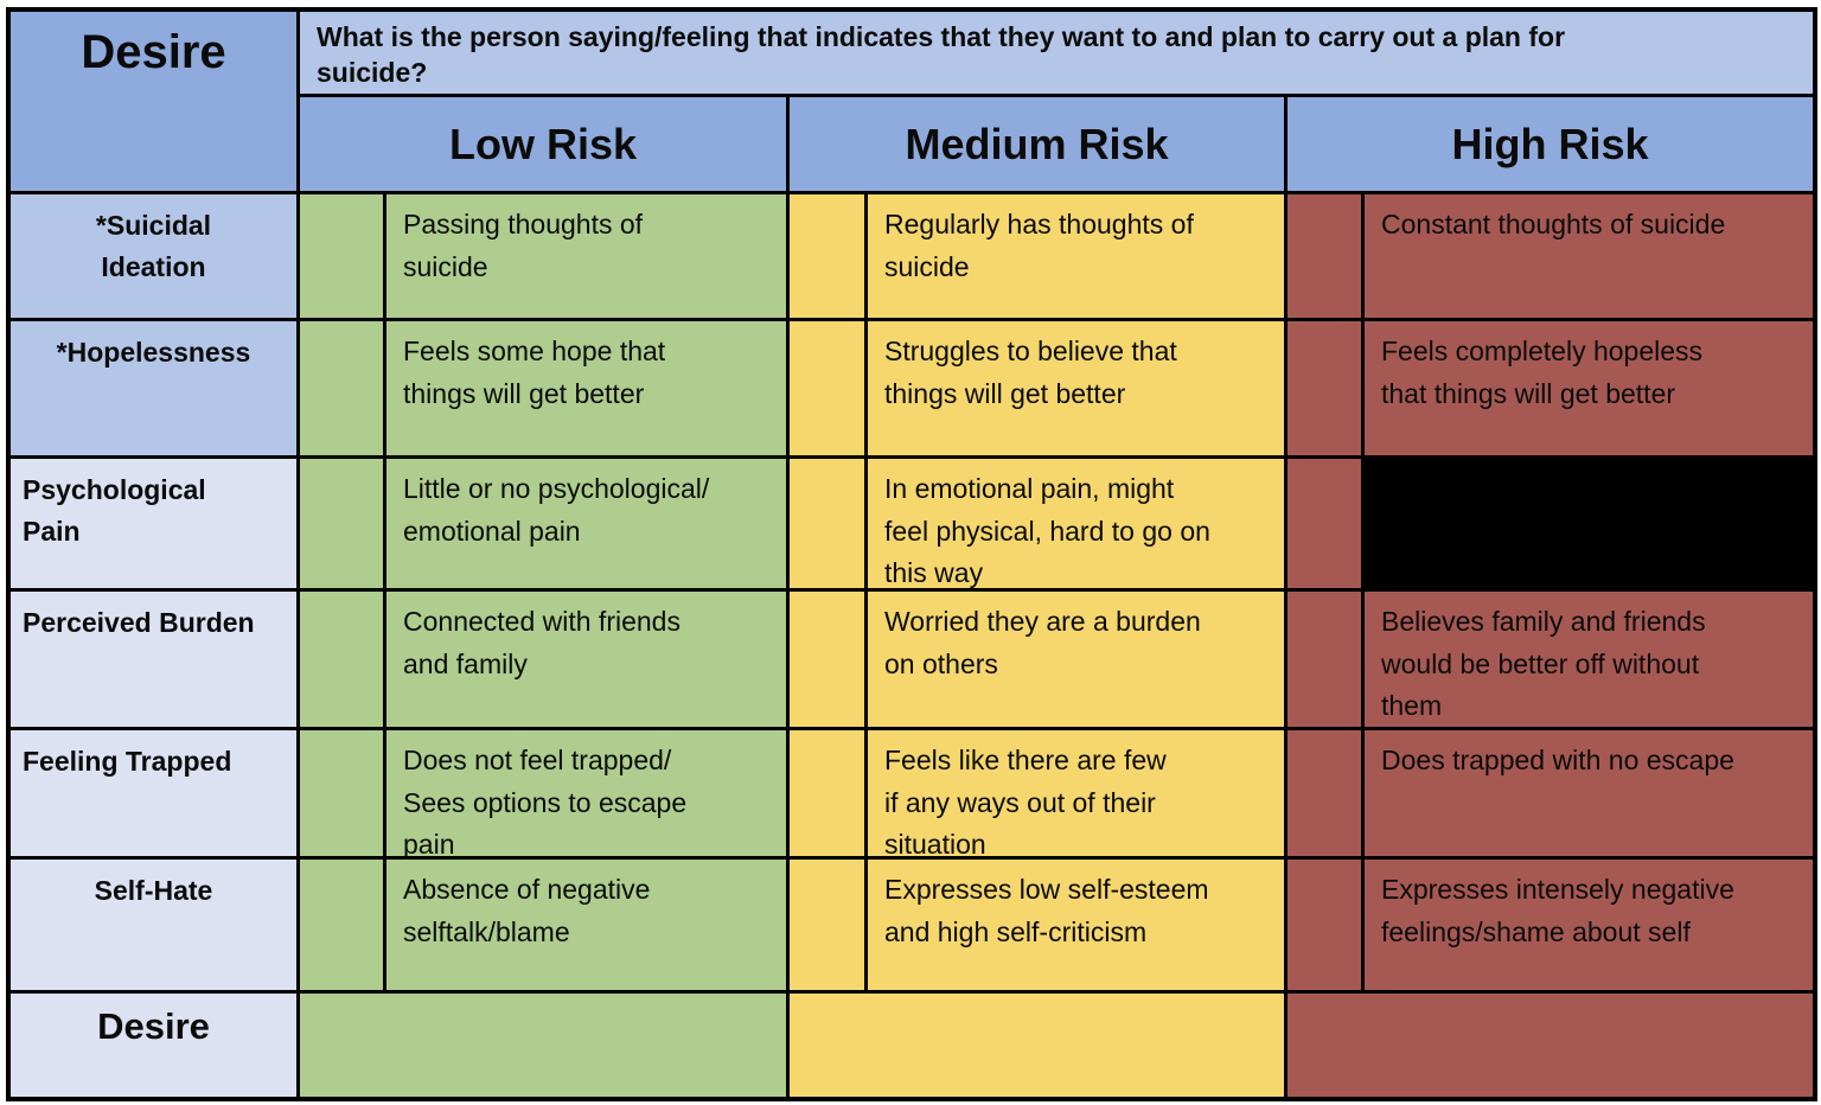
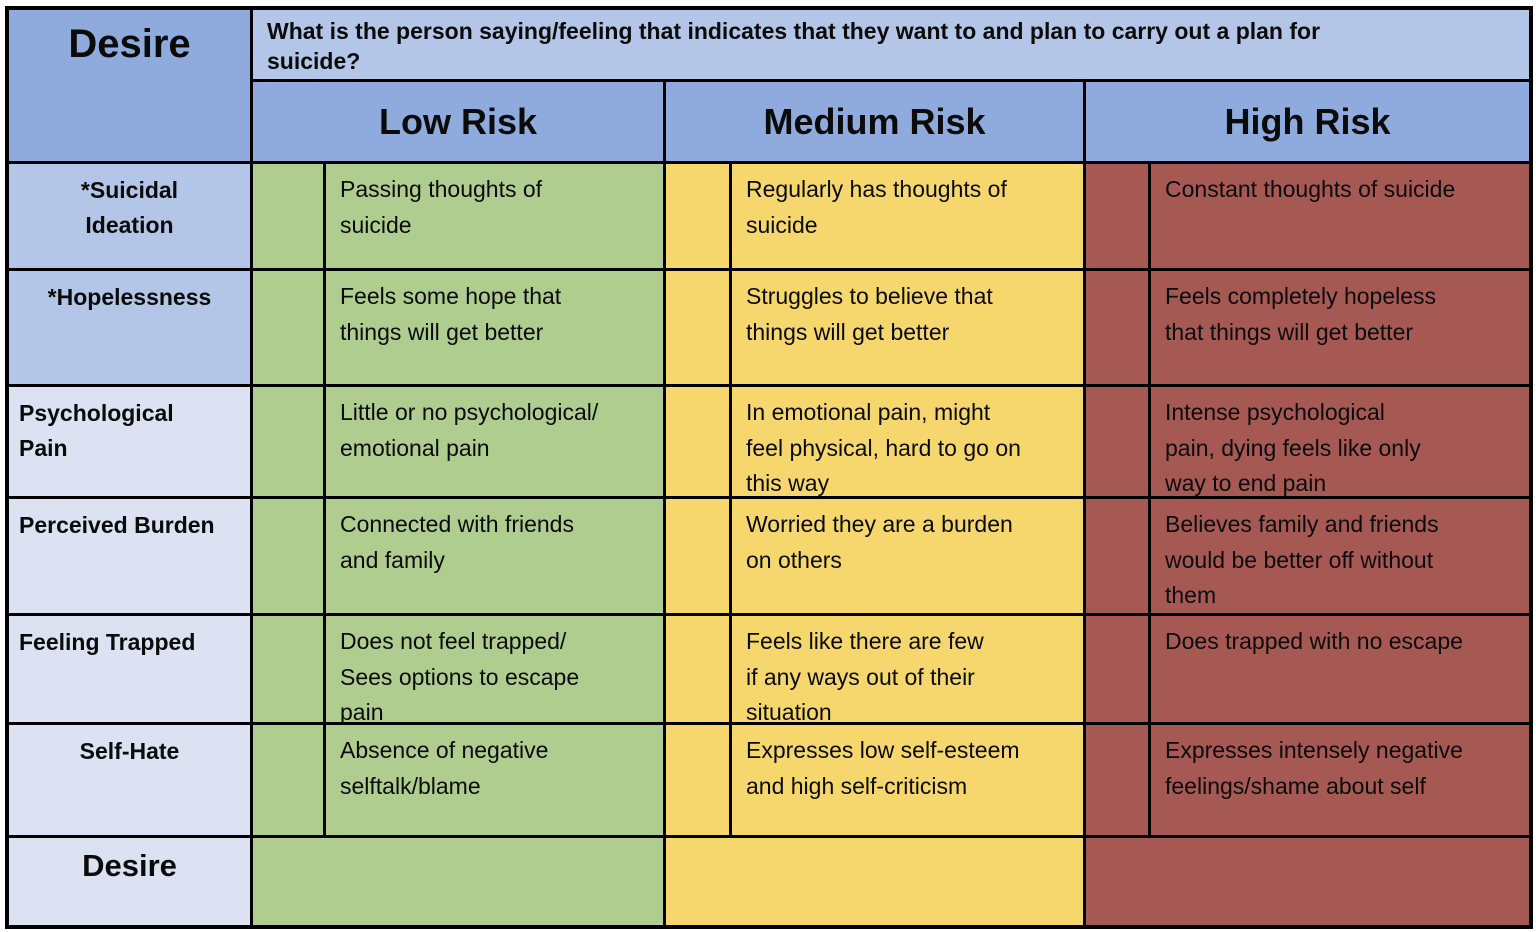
  Desire
  What is the person saying/feeling that indicates that they want to and plan to carry out a plan for
  suicide?
  Low Risk
  Medium Risk
  High Risk
  *Suicidal
  Ideation
  Passing thoughts of
  suicide
  Regularly has thoughts of
  suicide
  Constant thoughts of suicide
  *Hopelessness
  Feels some hope that
  things will get better
  Struggles to believe that
  things will get better
  Feels completely hopeless
  that things will get better
  Psychological
  Pain
  Little or no psychological/
  emotional pain
  In emotional pain, might
  feel physical, hard to go on
  this way
+ Intense psychological
+ pain, dying feels like only
+ way to end pain
  Perceived Burden
  Connected with friends
  and family
  Worried they are a burden
  on others
  Believes family and friends
  would be better off without
  them
  Feeling Trapped
  Does not feel trapped/
  Sees options to escape
  pain
  Feels like there are few
  if any ways out of their
  situation
  Does trapped with no escape
  Self-Hate
  Absence of negative
  selftalk/blame
  Expresses low self-esteem
  and high self-criticism
  Expresses intensely negative
  feelings/shame about self
  Desire
